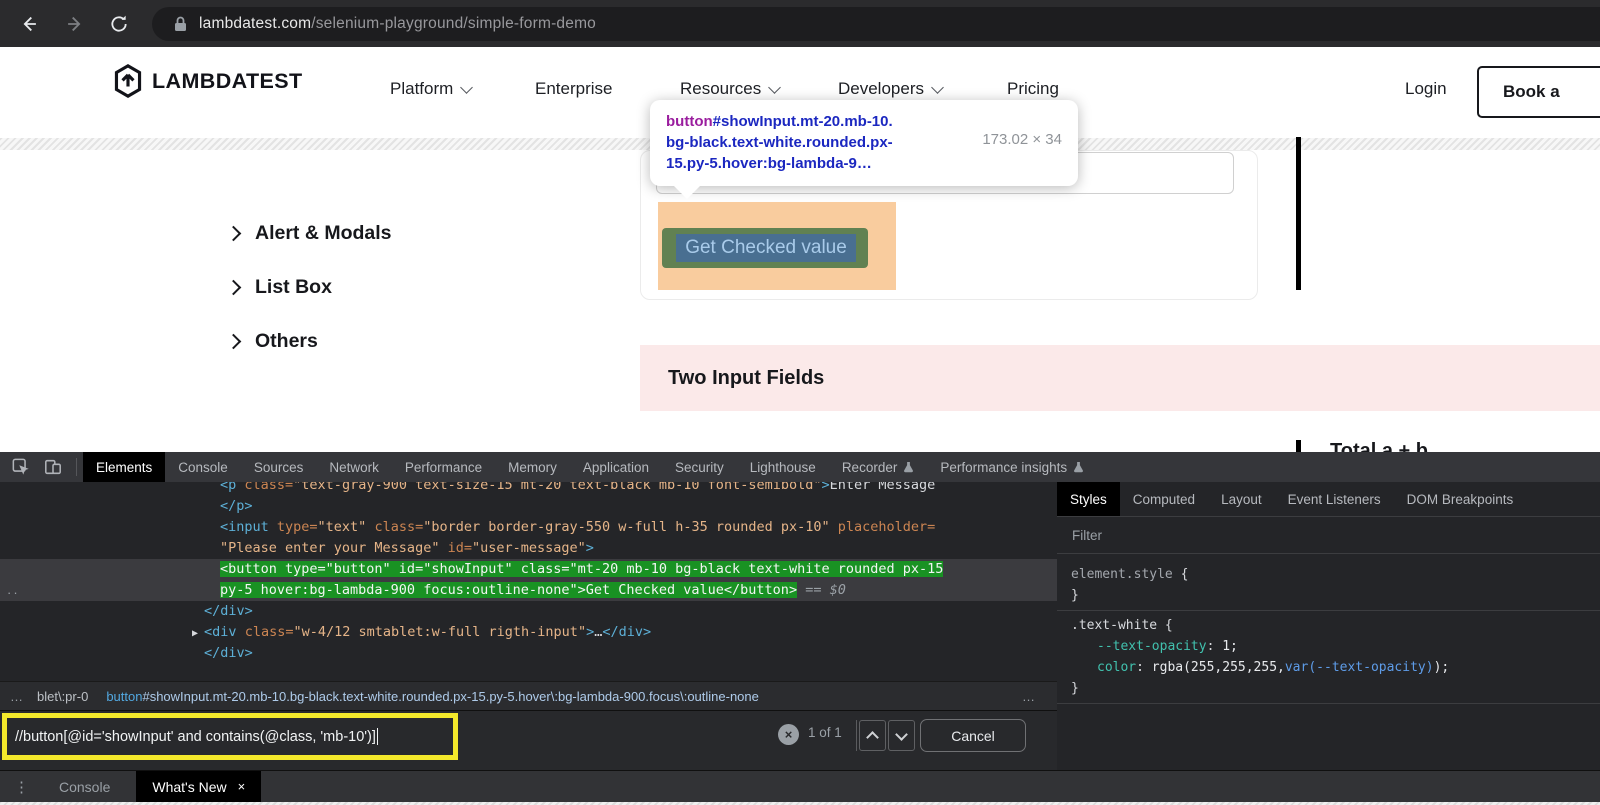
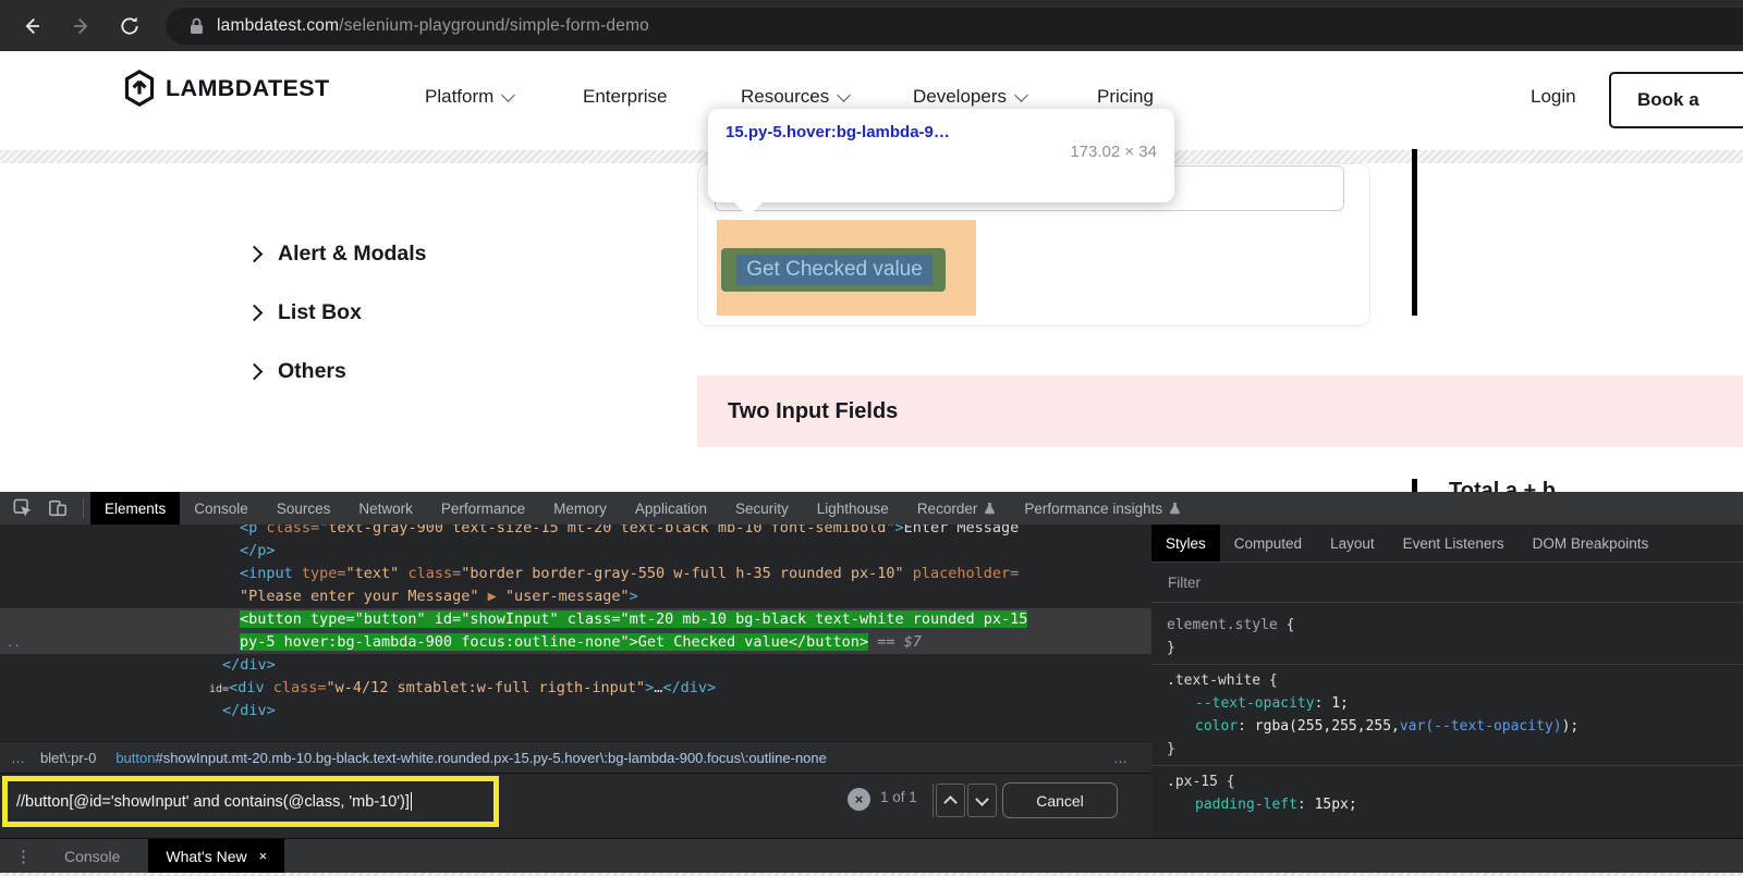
  lambdatest.com/selenium-playground/simple-form-demo
  LAMBDATEST
  Platform
  Enterprise
  Resources
  Developers
  Pricing
  Login
  Book a
  Alert & Modals
  List Box
  Others
  Get Checked value
  Two Input Fields
  Total a + b
- button#showInput.mt-20.mb-10.
- bg-black.text-white.rounded.px-
  15.py-5.hover:bg-lambda-9…
  173.02 × 34
  Elements
  Console
  Sources
  Network
  Performance
  Memory
  Application
  Security
  Lighthouse
  Recorder
  Performance insights
  <p class="text-gray-900 text-size-15 mt-20 text-black mb-10 font-semibold">Enter Message
  </p>
  <input type="text" class="border border-gray-550 w-full h-35 rounded px-10" placeholder=
- "Please enter your Message" id="user-message">
+ "Please enter your Message" ▶ "user-message">
  <button type="button" id="showInput" class="mt-20 mb-10 bg-black text-white rounded px-15
- py-5 hover:bg-lambda-900 focus:outline-none">Get Checked value</button> == $0
+ py-5 hover:bg-lambda-900 focus:outline-none">Get Checked value</button> == $7
  </div>
- ▶ <div class="w-4/12 smtablet:w-full rigth-input">…</div>
+ id=<div class="w-4/12 smtablet:w-full rigth-input">…</div>
  </div>
  ··
  …
  blet\:pr-0
  button#showInput.mt-20.mb-10.bg-black.text-white.rounded.px-15.py-5.hover\:bg-lambda-900.focus\:outline-none
  …
  //button[@id='showInput' and contains(@class, 'mb-10')]
  ×
  1 of 1
  Cancel
  Styles
  Computed
  Layout
  Event Listeners
  DOM Breakpoints
  Filter
  element.style {
  }
  .text-white {
  --text-opacity: 1;
  color: rgba(255,255,255,var(--text-opacity));
  }
+ .px-15 {
+ padding-left: 15px;
  ⋮
  Console
  What's New
  ×
